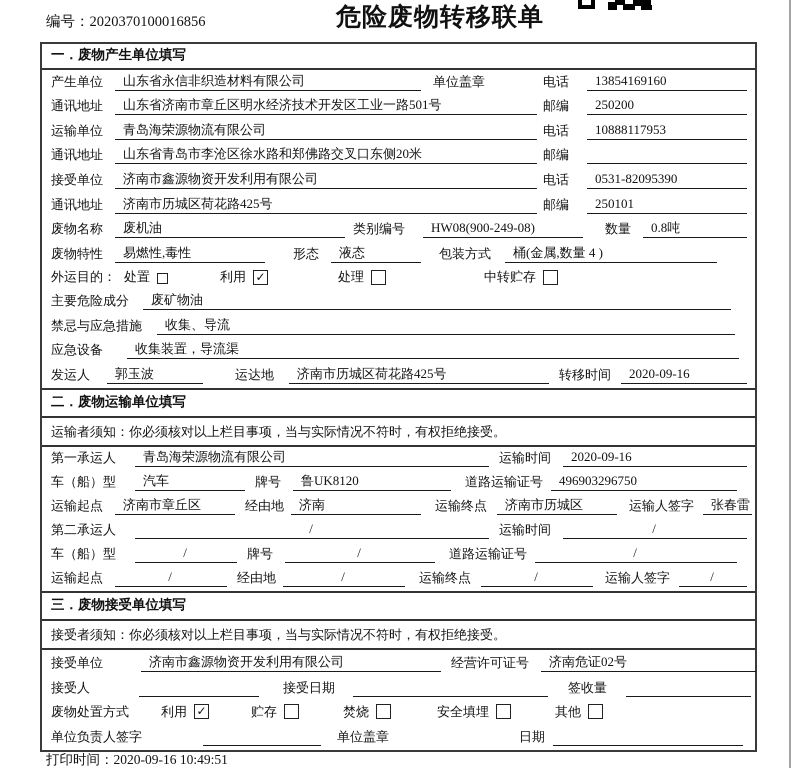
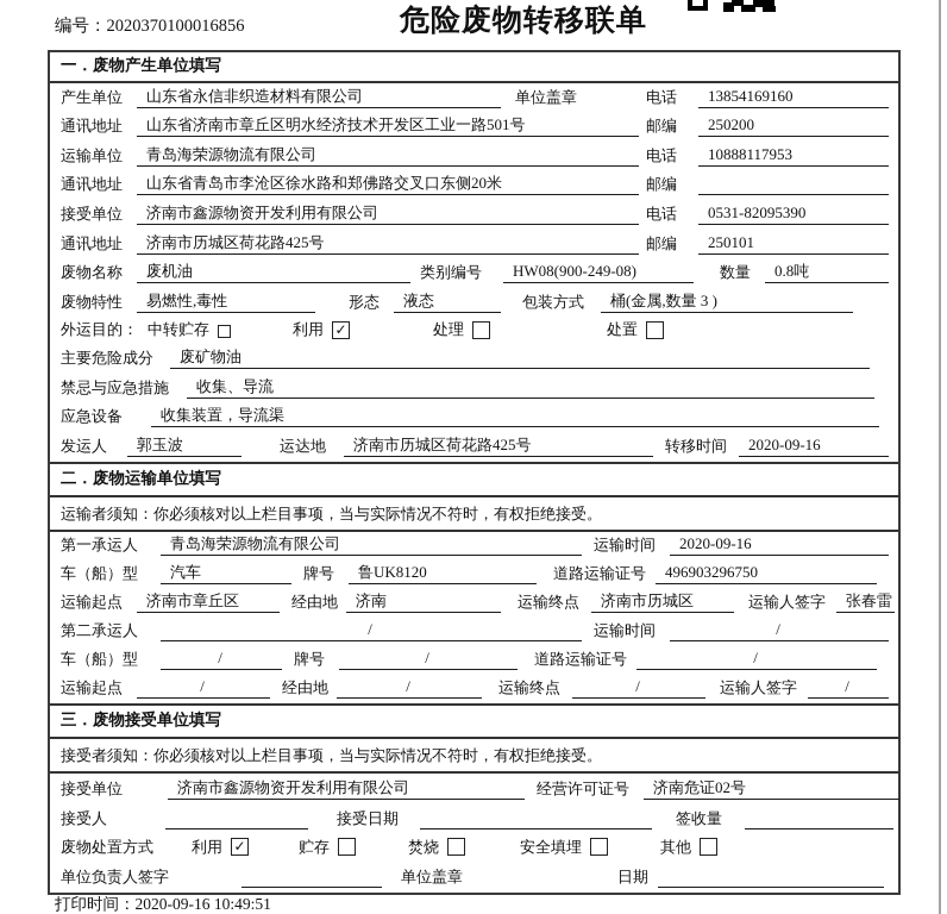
  编号：2020370100016856
  危险废物转移联单
  一．废物产生单位填写
  产生单位
  山东省永信非织造材料有限公司
  单位盖章
  电话
  13854169160
  通讯地址
  山东省济南市章丘区明水经济技术开发区工业一路501号
  邮编
  250200
  运输单位
  青岛海荣源物流有限公司
  电话
  10888117953
  通讯地址
  山东省青岛市李沧区徐水路和郑佛路交叉口东侧20米
  邮编
  接受单位
  济南市鑫源物资开发利用有限公司
  电话
  0531-82095390
  通讯地址
  济南市历城区荷花路425号
  邮编
  250101
  废物名称
  废机油
  类别编号
  HW08(900-249-08)
  数量
  0.8吨
  废物特性
  易燃性,毒性
  形态
  液态
  包装方式
- 桶(金属,数量 4 )
+ 桶(金属,数量 3 )
  外运目的：
- 处置
+ 中转贮存
  利用
  ✓
  处理
- 中转贮存
+ 处置
  主要危险成分
  废矿物油
  禁忌与应急措施
  收集、导流
  应急设备
  收集装置，导流渠
  发运人
  郭玉波
  运达地
  济南市历城区荷花路425号
  转移时间
  2020-09-16
  二．废物运输单位填写
  运输者须知：你必须核对以上栏目事项，当与实际情况不符时，有权拒绝接受。
  第一承运人
  青岛海荣源物流有限公司
  运输时间
  2020-09-16
  车（船）型
  汽车
  牌号
  鲁UK8120
  道路运输证号
  496903296750
  运输起点
  济南市章丘区
  经由地
  济南
  运输终点
  济南市历城区
  运输人签字
  张春雷
  第二承运人
  /
  运输时间
  /
  车（船）型
  /
  牌号
  /
  道路运输证号
  /
  运输起点
  /
  经由地
  /
  运输终点
  /
  运输人签字
  /
  三．废物接受单位填写
  接受者须知：你必须核对以上栏目事项，当与实际情况不符时，有权拒绝接受。
  接受单位
  济南市鑫源物资开发利用有限公司
  经营许可证号
  济南危证02号
  接受人
  接受日期
  签收量
  废物处置方式
  利用
  ✓
  贮存
  焚烧
  安全填埋
  其他
  单位负责人签字
  单位盖章
  日期
  打印时间：2020-09-16 10:49:51
